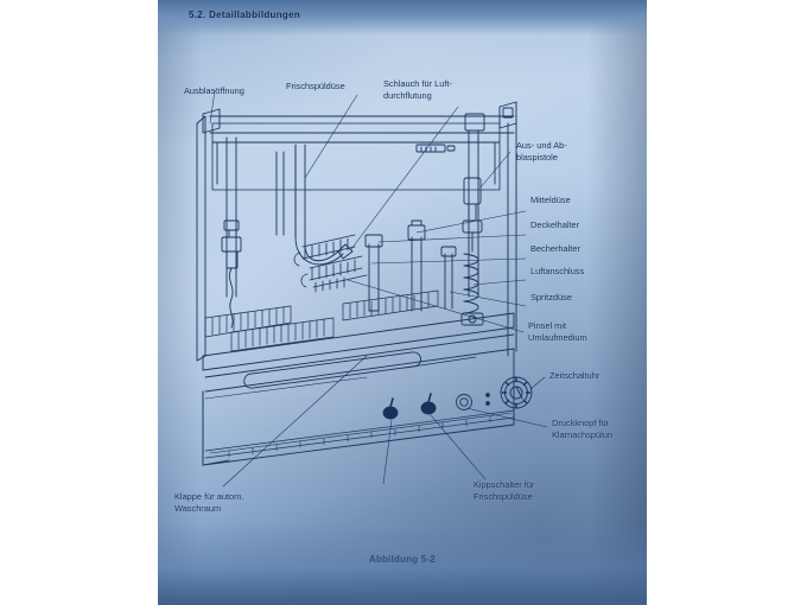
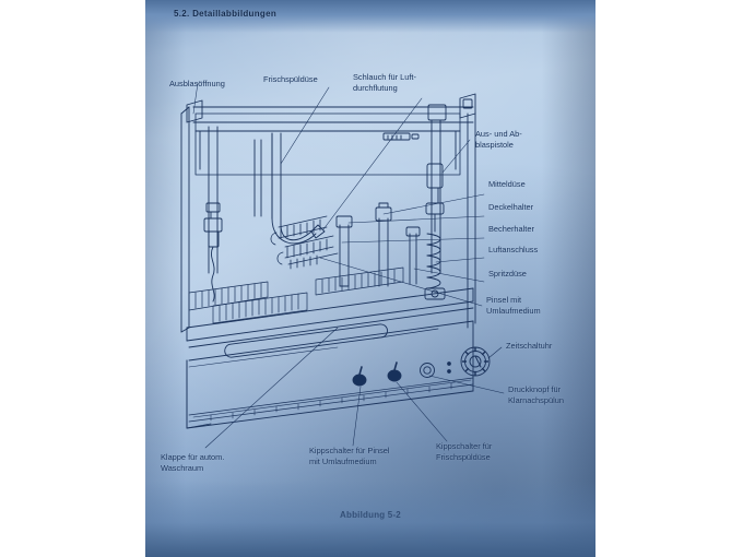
  5.2. Detaillabbildungen
  Ausblasöffnung
  Frischspüldüse
  Schlauch für Luft-
  durchflutung
  Aus- und Ab-
  blaspistole
  Mitteldüse
  Deckelhalter
  Becherhalter
  Luftanschluss
  Spritzdüse
  Pinsel mit
  Umlaufmedium
  Zeitschaltuhr
  Druckknopf für
  Klarnachspülun
  Klappe für autom.
  Waschraum
+ Kippschalter für Pinsel
+ mit Umlaufmedium
  Kippschalter für
  Frischspüldüse
